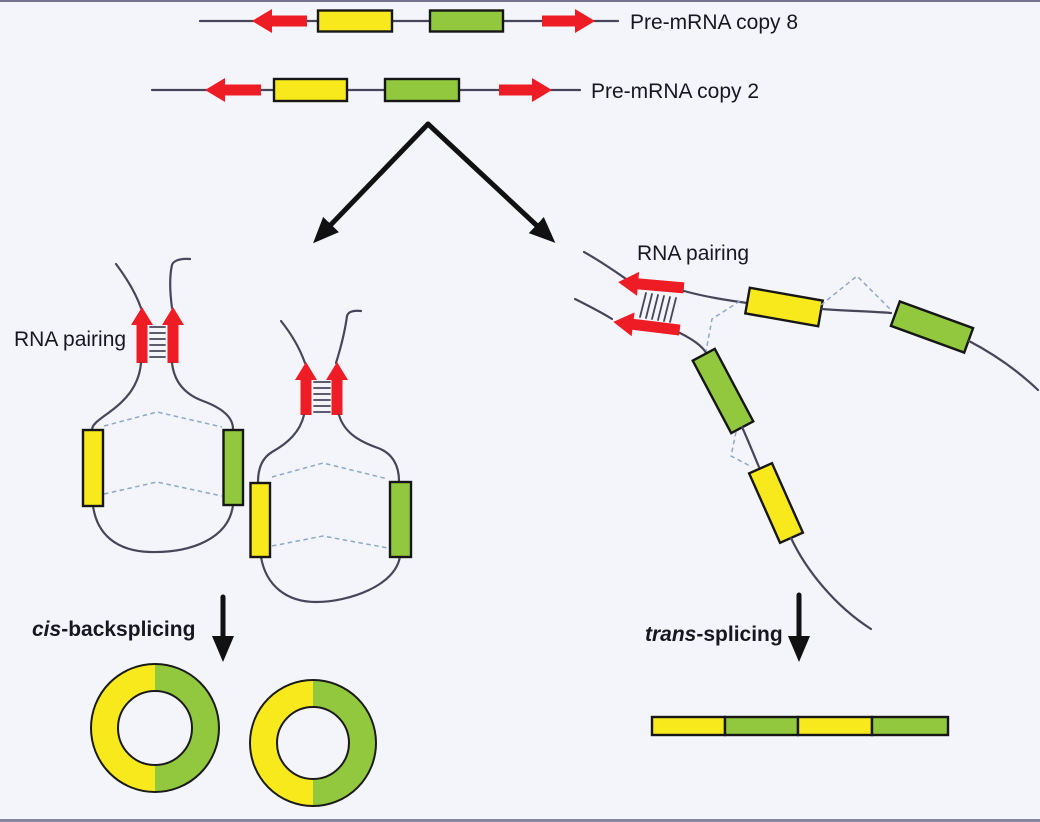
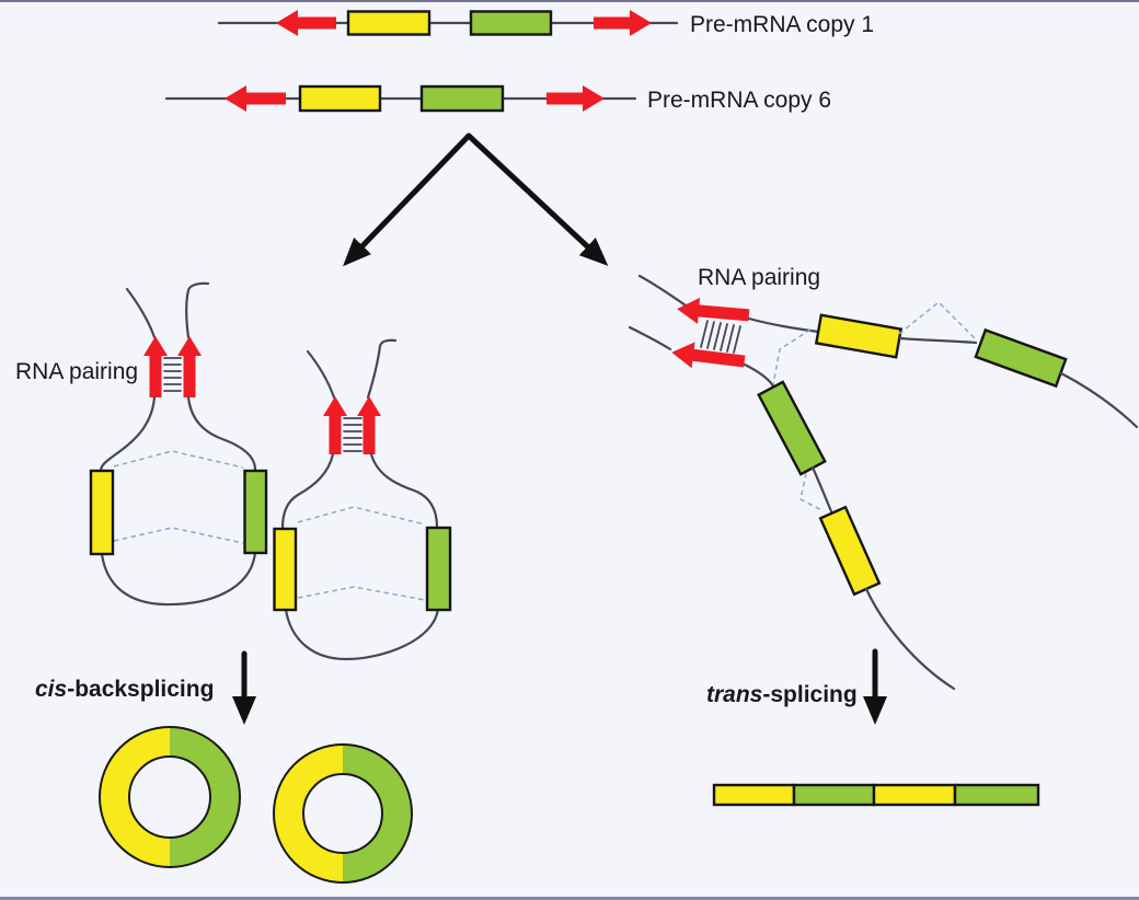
- Pre-mRNA copy 8
+ Pre-mRNA copy 1
- Pre-mRNA copy 2
+ Pre-mRNA copy 6
  RNA pairing
  cis-backsplicing
  RNA pairing
  trans-splicing
